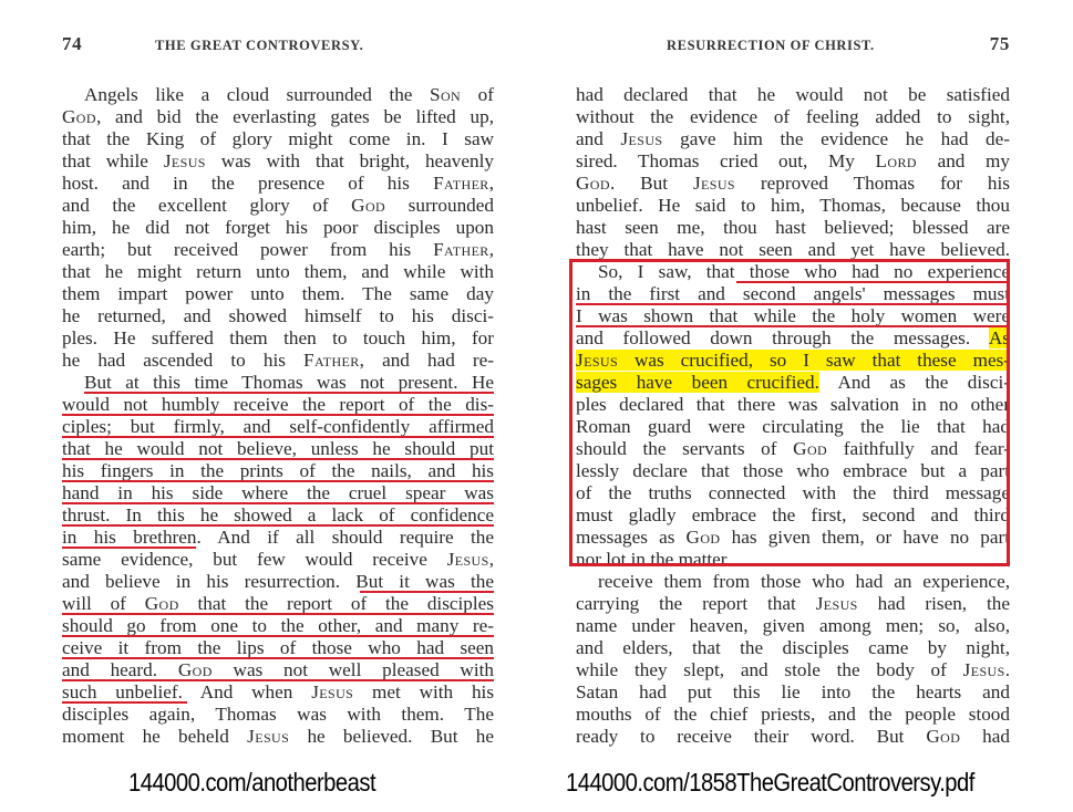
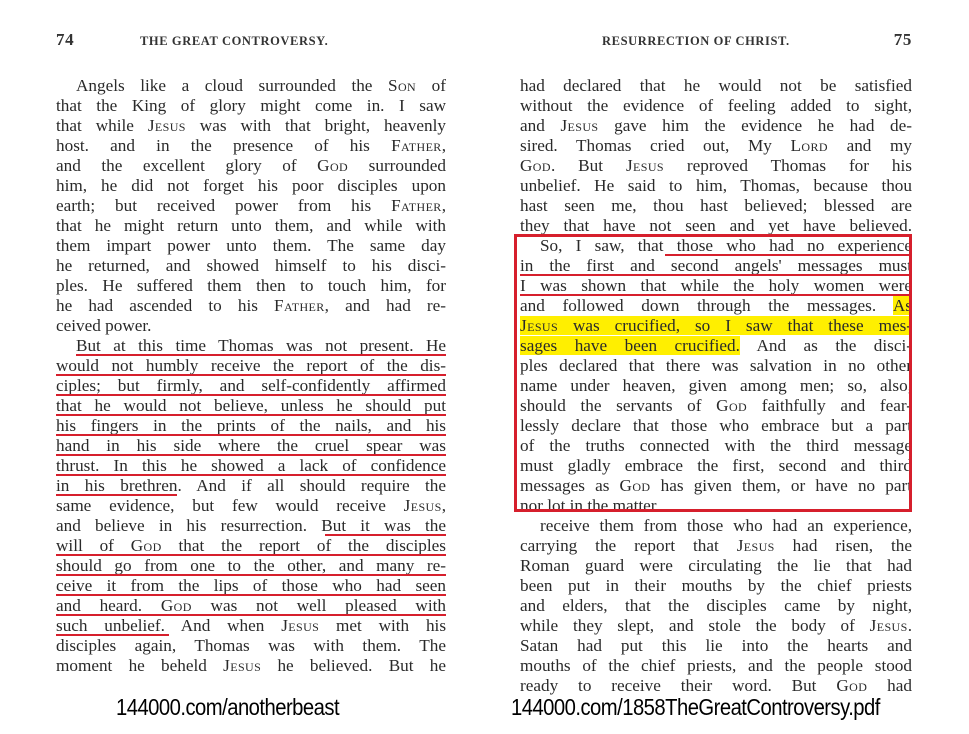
  74
  THE GREAT CONTROVERSY.
  Angels like a cloud surrounded the Son of
- God, and bid the everlasting gates be lifted up,
  that the King of glory might come in. I saw
  that while Jesus was with that bright, heavenly
  host. and in the presence of his Father,
  and the excellent glory of God surrounded
  him, he did not forget his poor disciples upon
  earth; but received power from his Father,
  that he might return unto them, and while with
  them impart power unto them. The same day
  he returned, and showed himself to his disci-
  ples. He suffered them then to touch him, for
  he had ascended to his Father, and had re-
+ ceived power.
  But at this time Thomas was not present. He
  would not humbly receive the report of the dis-
  ciples; but firmly, and self-confidently affirmed
  that he would not believe, unless he should put
  his fingers in the prints of the nails, and his
  hand in his side where the cruel spear was
  thrust. In this he showed a lack of confidence
  in his brethren. And if all should require the
  same evidence, but few would receive Jesus,
  and believe in his resurrection. But it was the
  will of God that the report of the disciples
  should go from one to the other, and many re-
  ceive it from the lips of those who had seen
  and heard. God was not well pleased with
  such unbelief. And when Jesus met with his
  disciples again, Thomas was with them. The
  moment he beheld Jesus he believed. But he
  RESURRECTION OF CHRIST.
  75
  had declared that he would not be satisfied
  without the evidence of feeling added to sight,
  and Jesus gave him the evidence he had de-
  sired. Thomas cried out, My Lord and my
  God. But Jesus reproved Thomas for his
  unbelief. He said to him, Thomas, because thou
  hast seen me, thou hast believed; blessed are
  they that have not seen and yet have believed.
  So, I saw, that those who had no experience
  in the first and second angels' messages must
  I was shown that while the holy women were
  and followed down through the messages. As
  Jesus was crucified, so I saw that these mes-
  sages have been crucified. And as the disci-
  ples declared that there was salvation in no other
- Roman guard were circulating the lie that had
+ name under heaven, given among men; so, also,
  should the servants of God faithfully and fear-
  lessly declare that those who embrace but a part
  of the truths connected with the third message
  must gladly embrace the first, second and third
  messages as God has given them, or have no part
  nor lot in the matter.
  receive them from those who had an experience,
  carrying the report that Jesus had risen, the
- name under heaven, given among men; so, also,
+ Roman guard were circulating the lie that had
+ been put in their mouths by the chief priests
  and elders, that the disciples came by night,
  while they slept, and stole the body of Jesus.
  Satan had put this lie into the hearts and
  mouths of the chief priests, and the people stood
  ready to receive their word. But God had
  144000.com/anotherbeast
  144000.com/1858TheGreatControversy.pdf
